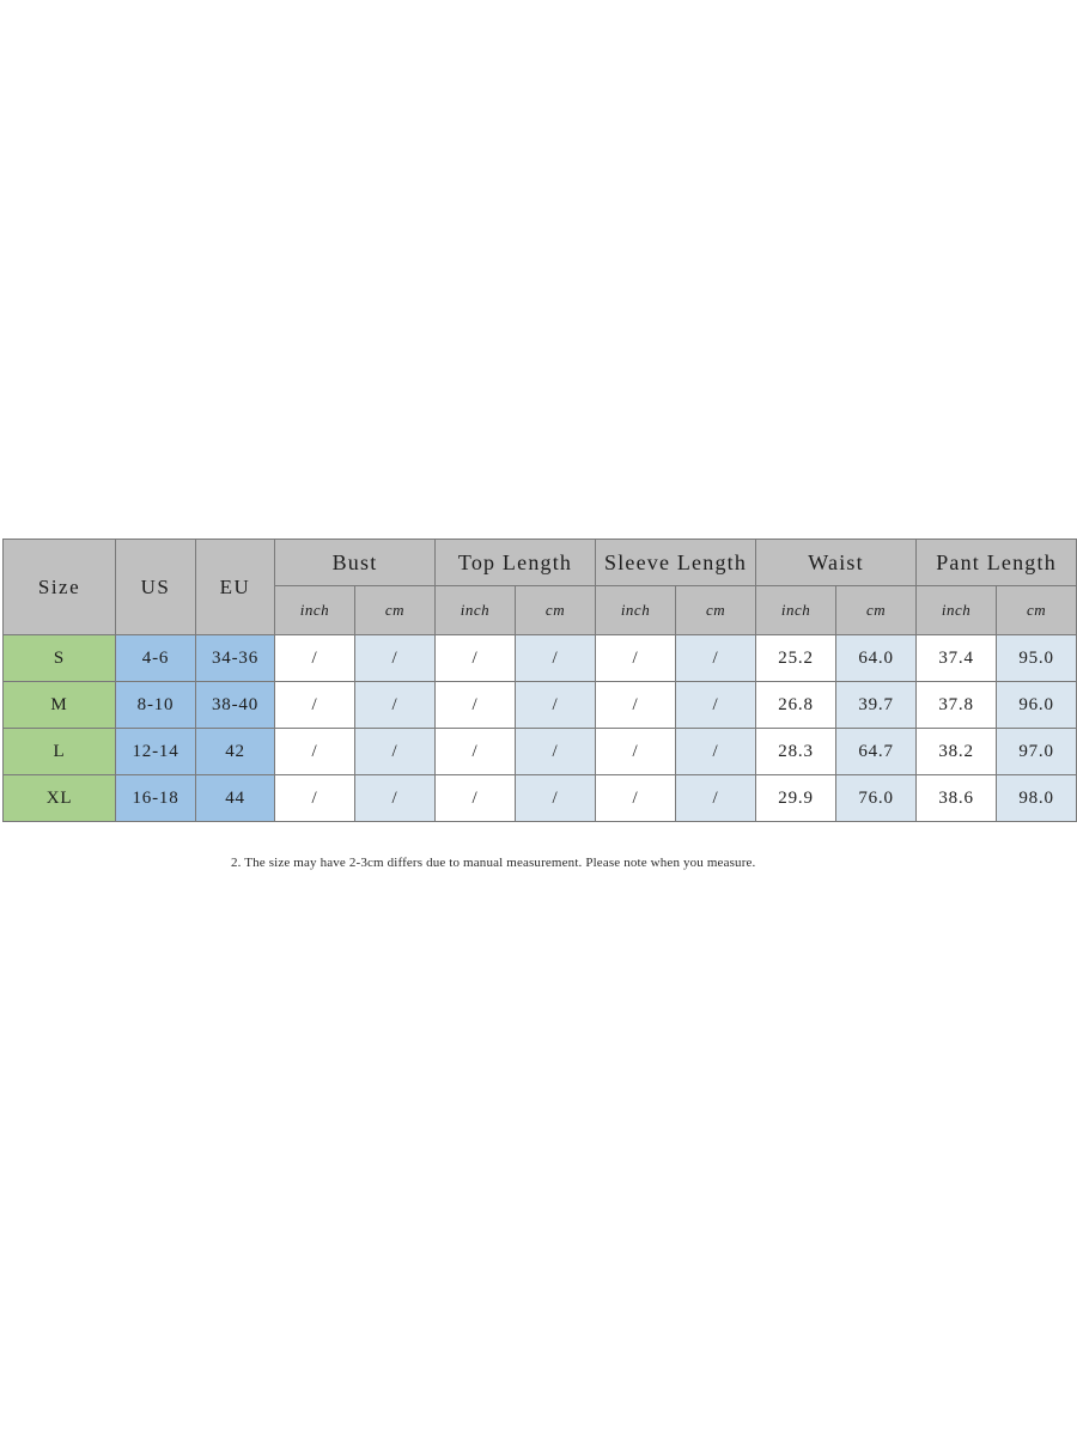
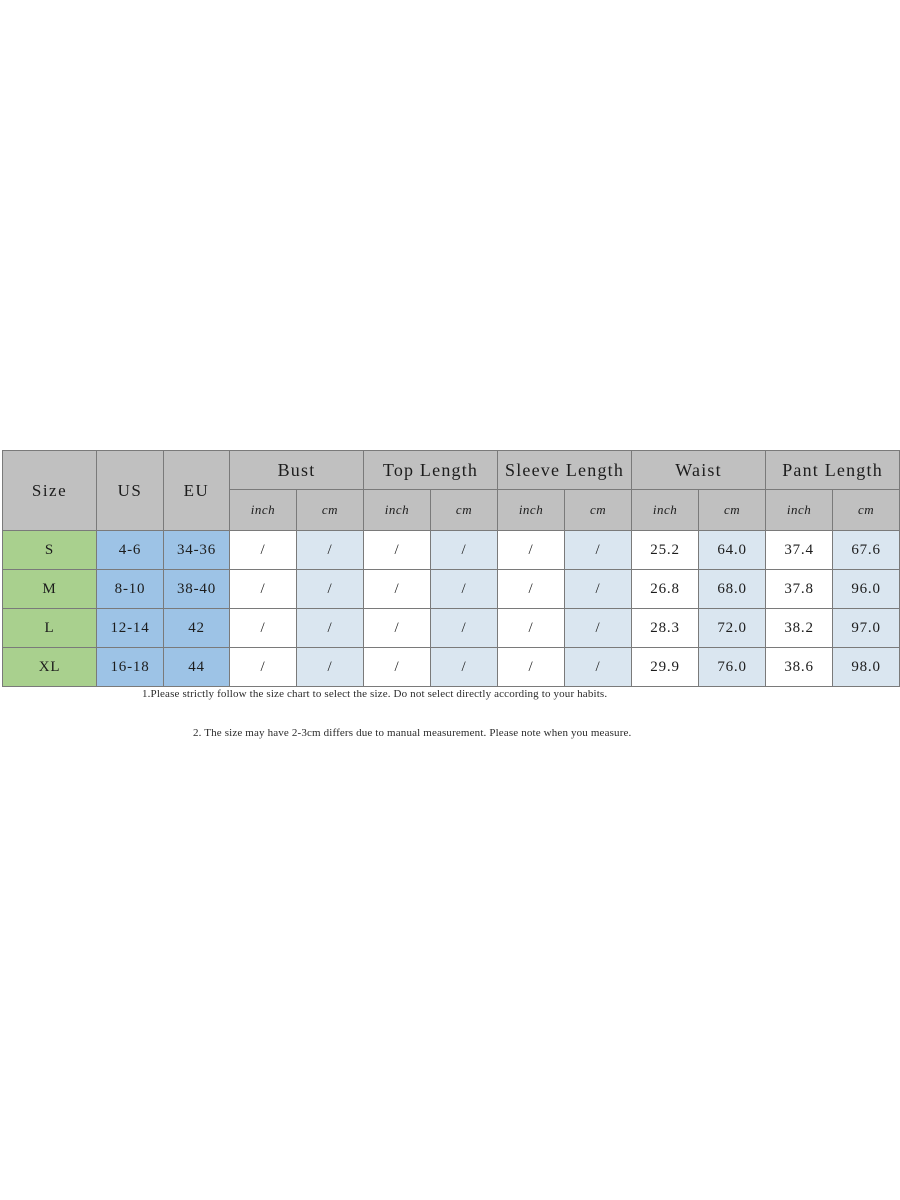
  Size	US	EU	Bust	Top Length	Sleeve Length	Waist	Pant Length
  inch	cm	inch	cm	inch	cm	inch	cm	inch	cm
- S	4-6	34-36	/	/	/	/	/	/	25.2	64.0	37.4	95.0
+ S	4-6	34-36	/	/	/	/	/	/	25.2	64.0	37.4	67.6
- M	8-10	38-40	/	/	/	/	/	/	26.8	39.7	37.8	96.0
+ M	8-10	38-40	/	/	/	/	/	/	26.8	68.0	37.8	96.0
- L	12-14	42	/	/	/	/	/	/	28.3	64.7	38.2	97.0
+ L	12-14	42	/	/	/	/	/	/	28.3	72.0	38.2	97.0
  XL	16-18	44	/	/	/	/	/	/	29.9	76.0	38.6	98.0
+ 1.Please strictly follow the size chart to select the size. Do not select directly according to your habits.
  2. The size may have 2-3cm differs due to manual measurement. Please note when you measure.
